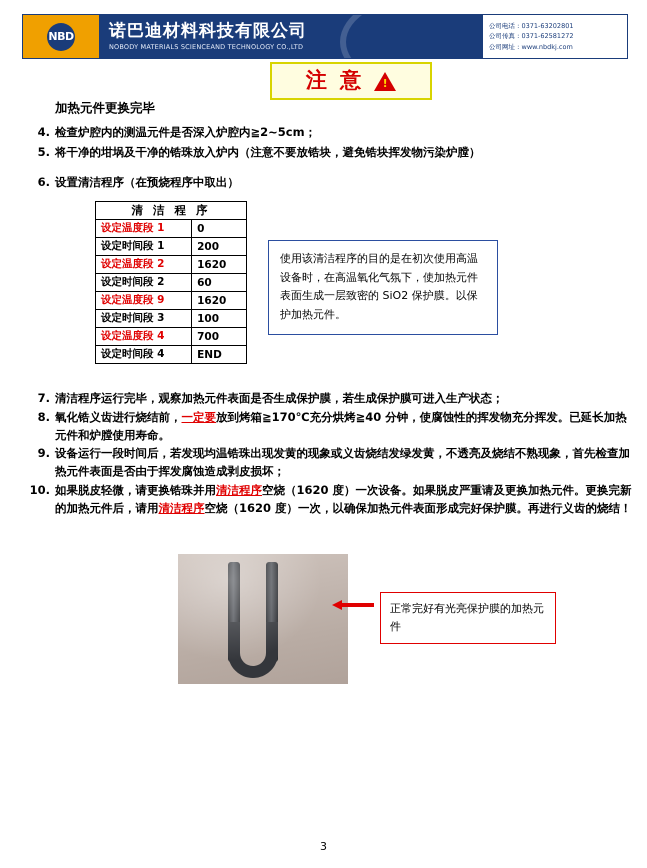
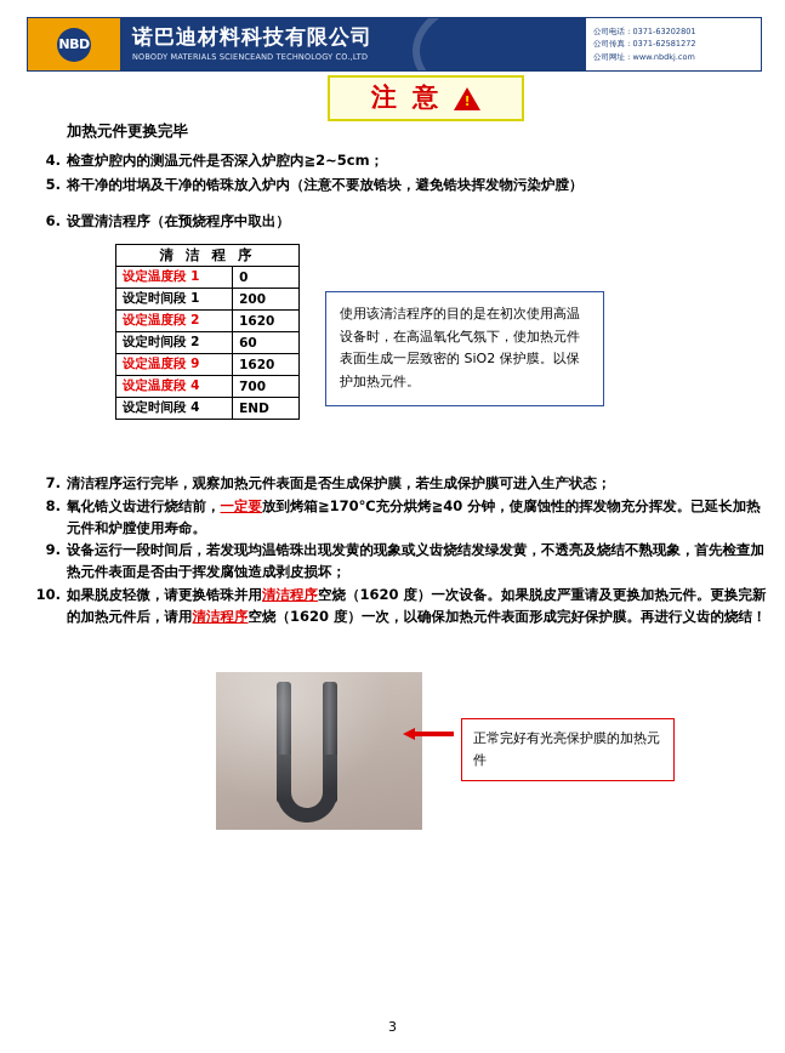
  NBD
  诺巴迪材料科技有限公司
  NOBODY MATERIALS SCIENCEAND TECHNOLOGY CO.,LTD
  公司电话：0371-63202801
  公司传真：0371-62581272
  公司网址：www.nbdkj.com
  注 意
  加热元件更换完毕
  4.
  检查炉腔内的测温元件是否深入炉腔内≧2~5cm；
  5.
  将干净的坩埚及干净的锆珠放入炉内（注意不要放锆块，避免锆块挥发物污染炉膛）
  6.
  设置清洁程序（在预烧程序中取出）
  清 洁 程 序
  设定温度段 1	0
  设定时间段 1	200
  设定温度段 2	1620
  设定时间段 2	60
  设定温度段 9	1620
- 设定时间段 3	100
  设定温度段 4	700
  设定时间段 4	END
  使用该清洁程序的目的是在初次使用高温设备时，在高温氧化气氛下，使加热元件表面生成一层致密的 SiO2 保护膜。以保护加热元件。
  7.
  清洁程序运行完毕，观察加热元件表面是否生成保护膜，若生成保护膜可进入生产状态；
  8.
  氧化锆义齿进行烧结前，一定要放到烤箱≧170℃充分烘烤≧40 分钟，使腐蚀性的挥发物充分挥发。已延长加热元件和炉膛使用寿命。
  9.
  设备运行一段时间后，若发现均温锆珠出现发黄的现象或义齿烧结发绿发黄，不透亮及烧结不熟现象，首先检查加热元件表面是否由于挥发腐蚀造成剥皮损坏；
  10.
  如果脱皮轻微，请更换锆珠并用清洁程序空烧（1620 度）一次设备。如果脱皮严重请及更换加热元件。更换完新的加热元件后，请用清洁程序空烧（1620 度）一次，以确保加热元件表面形成完好保护膜。再进行义齿的烧结！
  正常完好有光亮保护膜的加热元件
  3
